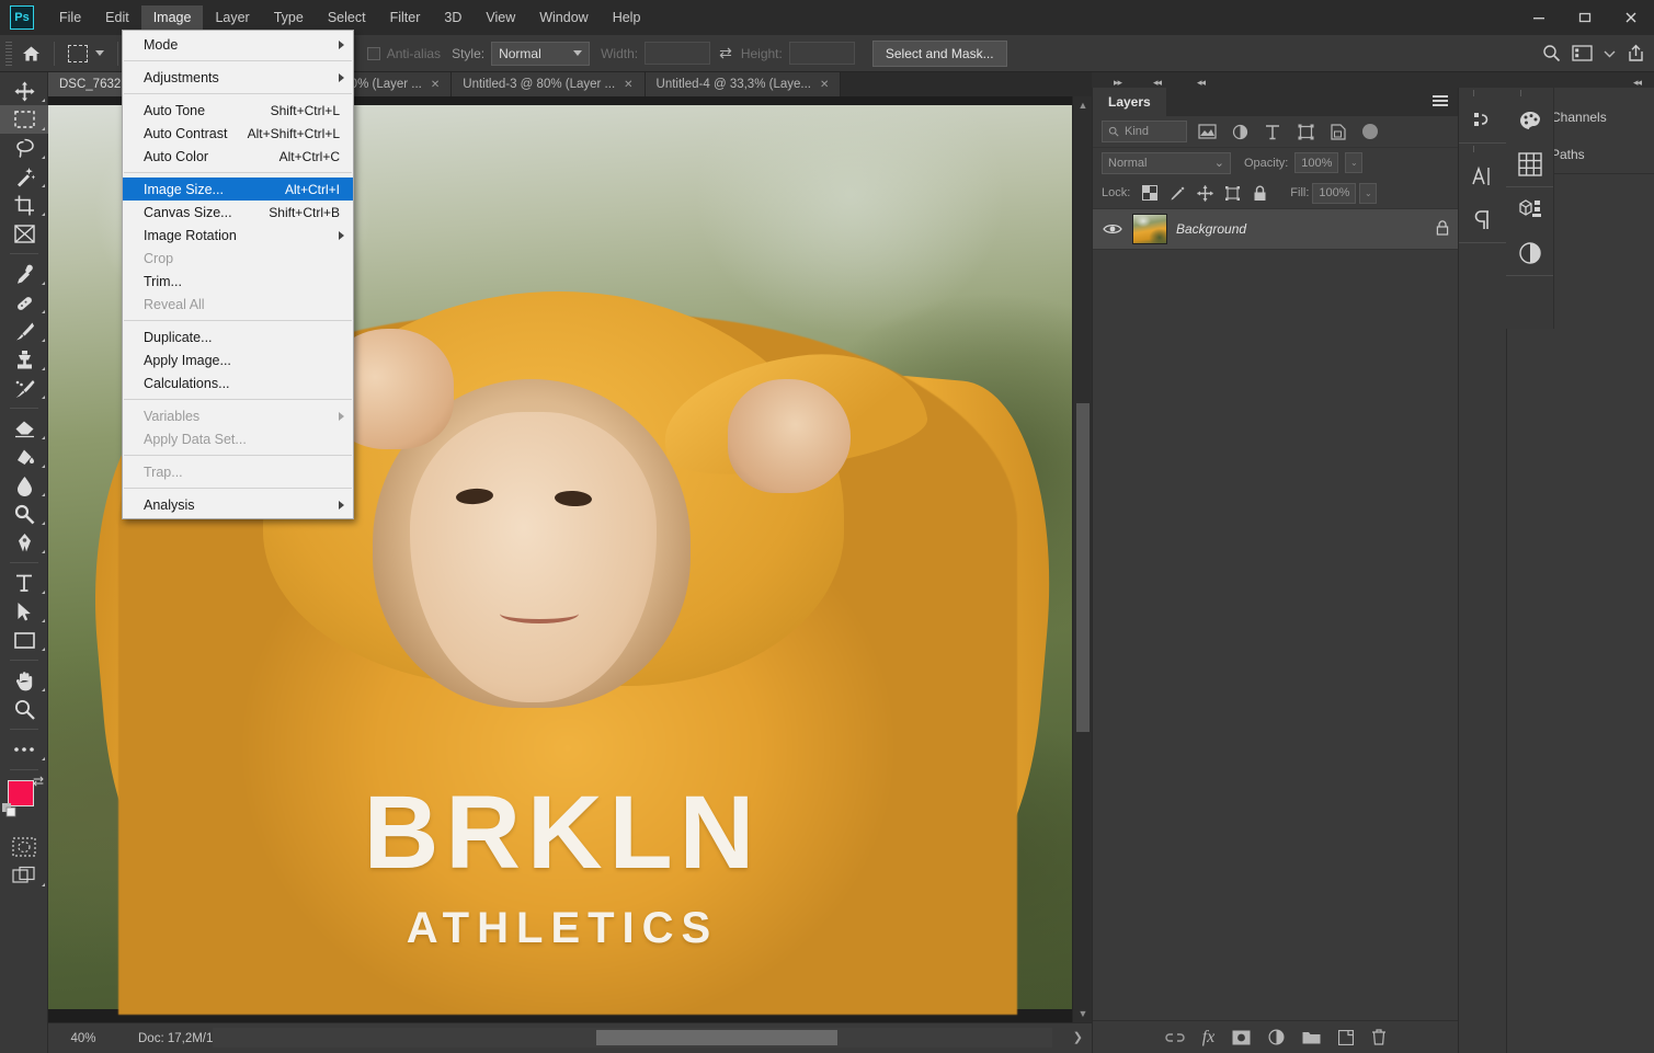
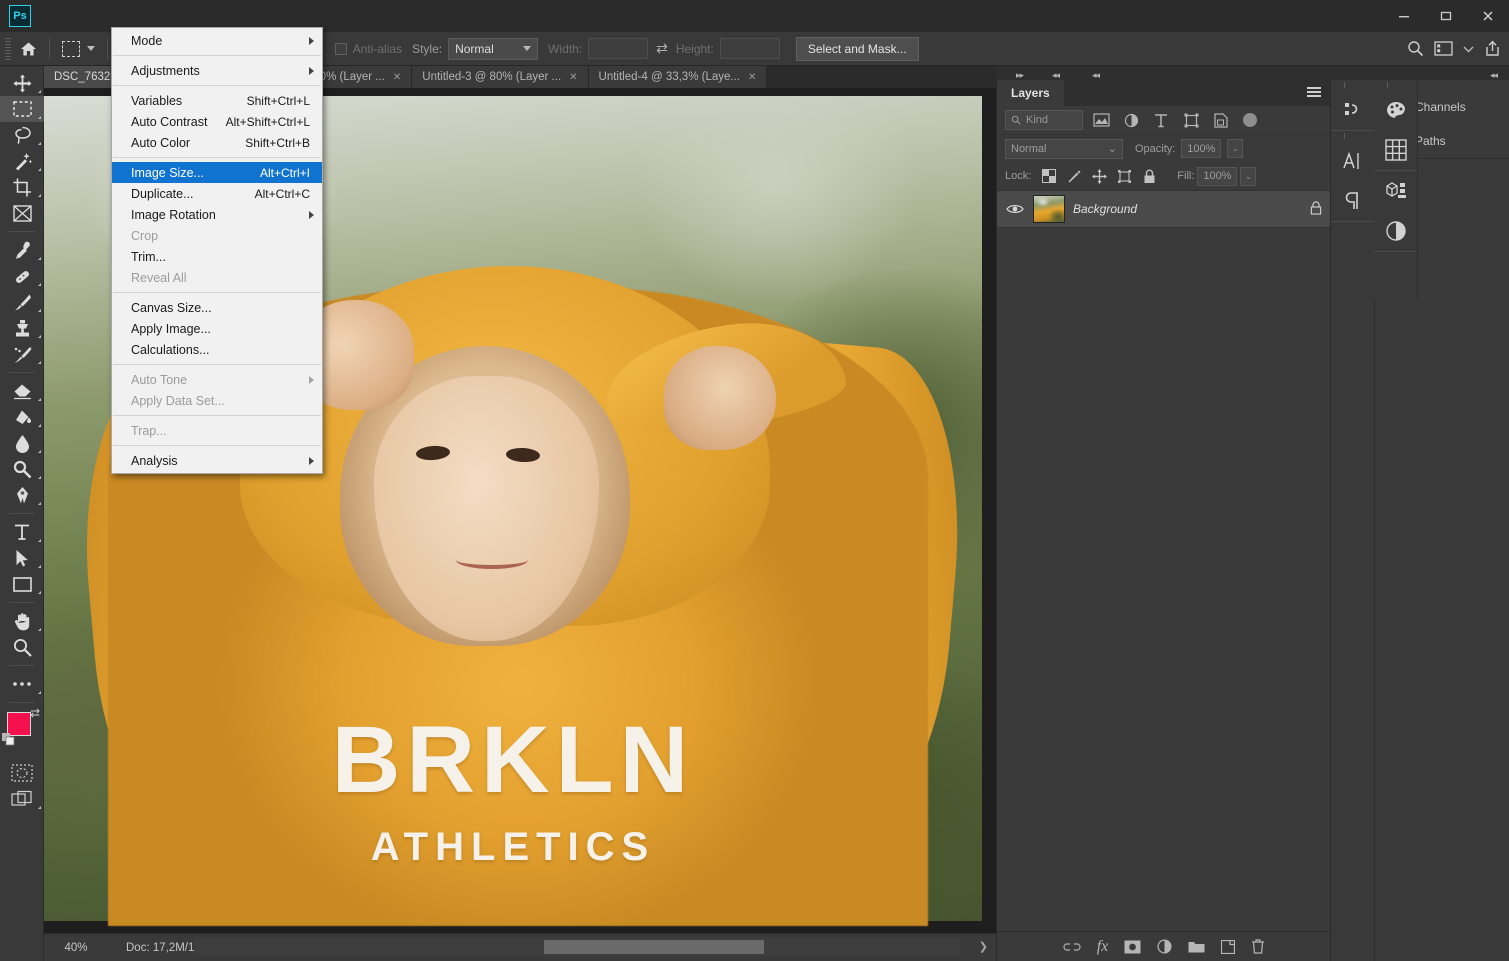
  Ps
- File
- Edit
- Image
- Layer
- Type
- Select
- Filter
- 3D
- View
- Window
- Help
  Anti-alias
  Style:
  Normal
  Width:
  ⇄
  Height:
  Select and Mask...
  DSC_7632
  ✕
  Untitled-3 @ 80% (Layer ...
  ✕
  Untitled-4 @ 33,3% (Laye...
  ✕
  ⇄
  BRKLN
  ATHLETICS
- ▲
- ▼
  40%
  Doc: 17,2M/1
  ❯
  ▸▸
  ◂◂
  ◂◂
  ◂◂
  Layers
  Kind
  Normal
  ⌄
  Opacity:
  100%
  ⌄
  Lock:
  Fill:
  100%
  ⌄
  Background
  fx
  Channels
  Paths
  Mode
  Adjustments
- Auto Tone
+ Variables
  Shift+Ctrl+L
  Auto Contrast
  Alt+Shift+Ctrl+L
  Auto Color
- Alt+Ctrl+C
+ Shift+Ctrl+B
  Image Size...
  Alt+Ctrl+I
- Canvas Size...
+ Duplicate...
- Shift+Ctrl+B
+ Alt+Ctrl+C
  Image Rotation
  Crop
  Trim...
  Reveal All
- Duplicate...
+ Canvas Size...
  Apply Image...
  Calculations...
- Variables
+ Auto Tone
  Apply Data Set...
  Trap...
  Analysis
